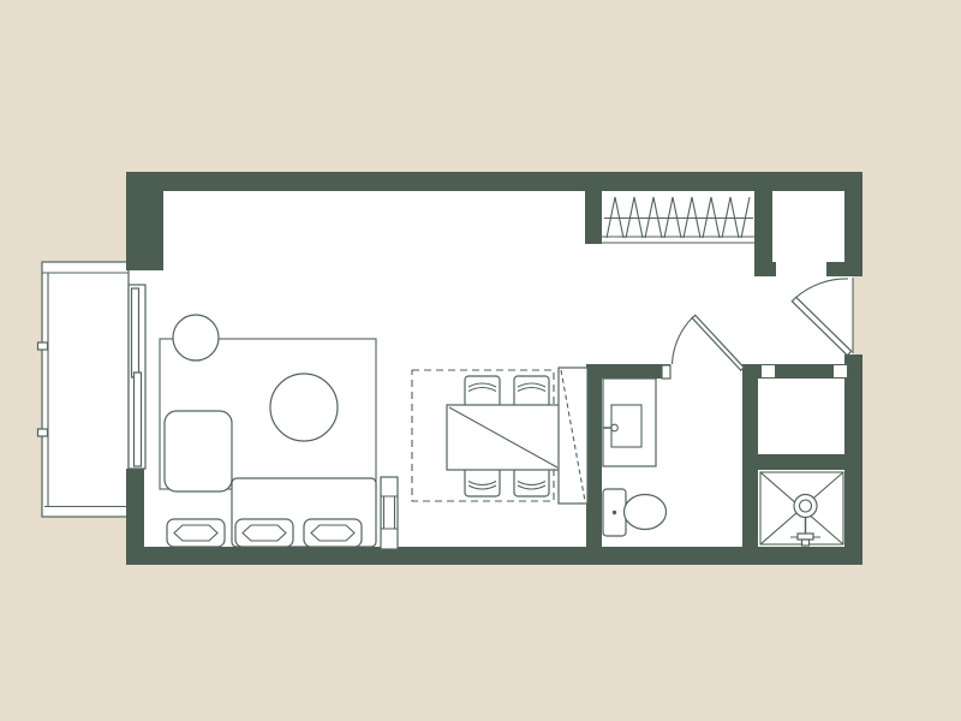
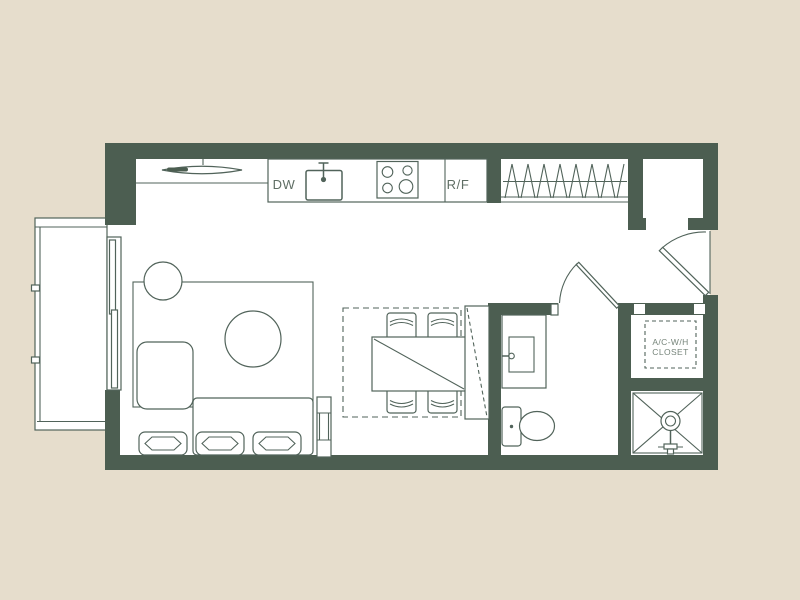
+ DW
+ R/F
+ A/C-W/H
+ CLOSET
